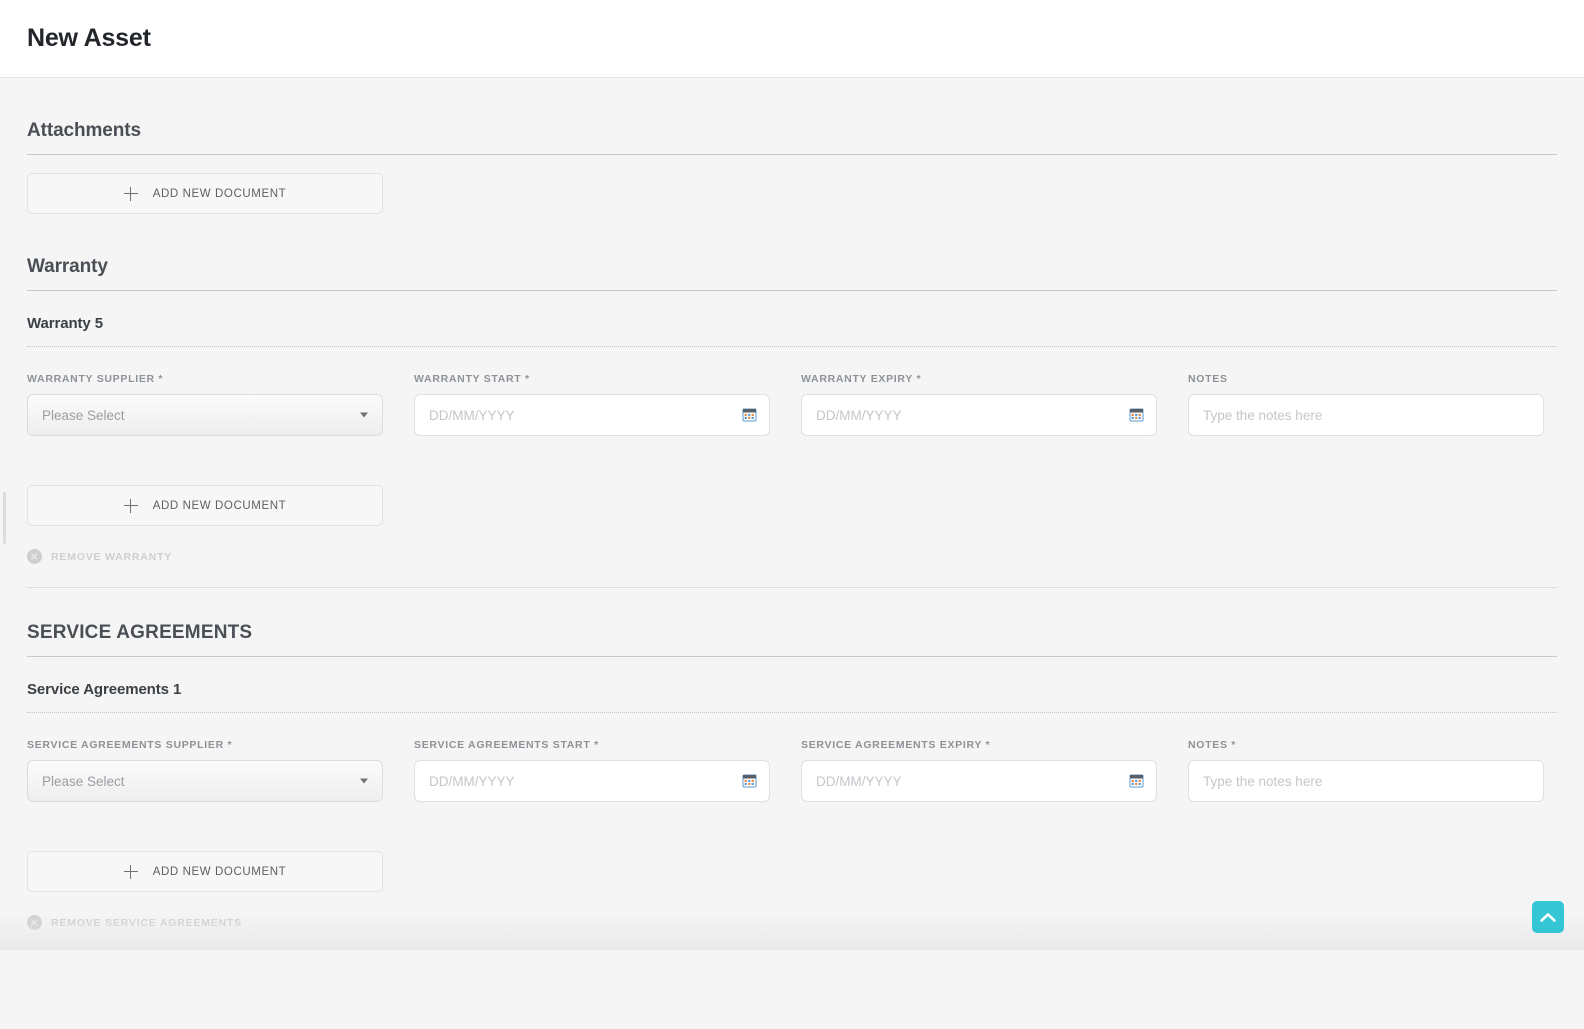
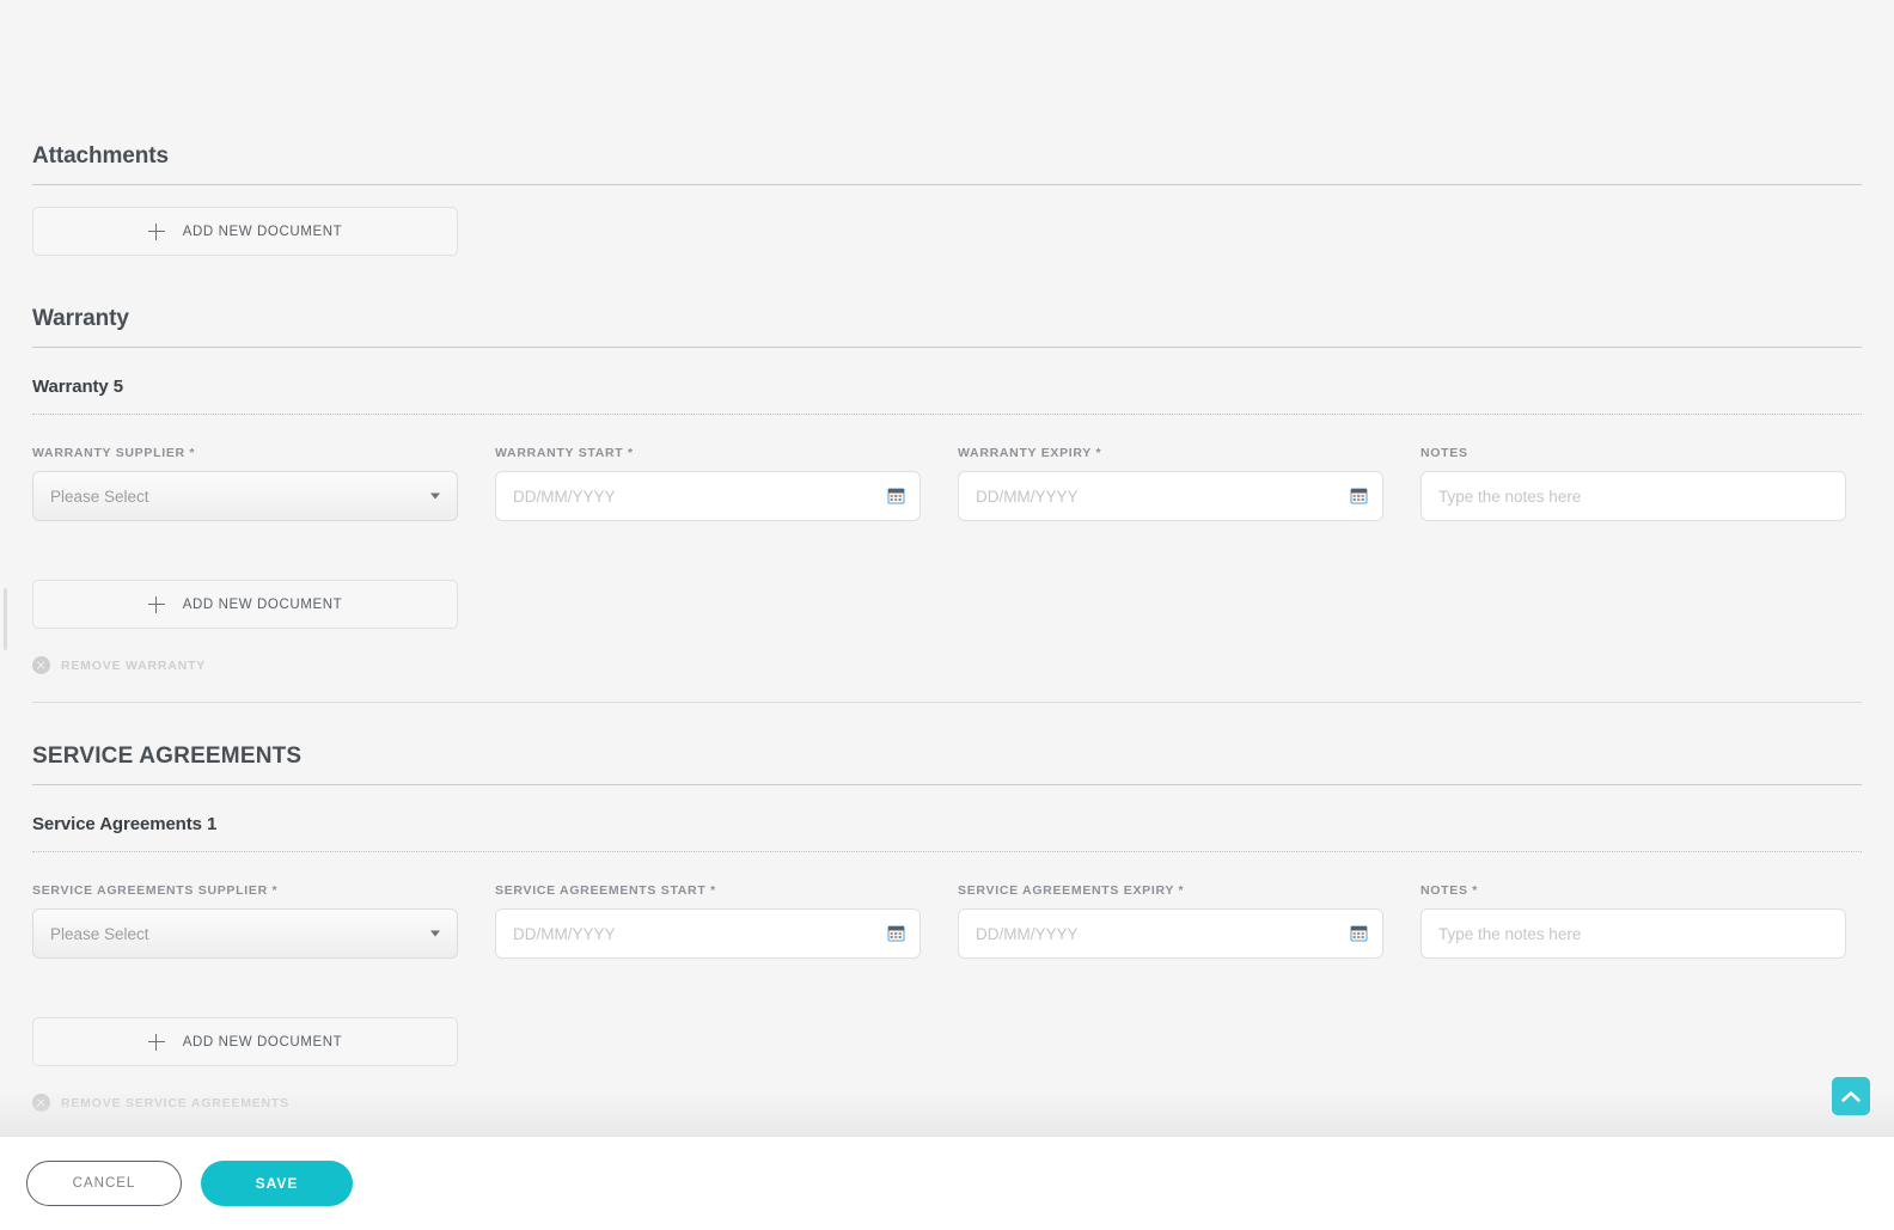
- New Asset
  Attachments
  ADD NEW DOCUMENT
  Warranty
  Warranty 5
  WARRANTY SUPPLIER *
  Please Select
  WARRANTY START *
  DD/MM/YYYY
  WARRANTY EXPIRY *
  DD/MM/YYYY
  NOTES
  Type the notes here
  ADD NEW DOCUMENT
  REMOVE WARRANTY
  SERVICE AGREEMENTS
  Service Agreements 1
  SERVICE AGREEMENTS SUPPLIER *
  Please Select
  SERVICE AGREEMENTS START *
  DD/MM/YYYY
  SERVICE AGREEMENTS EXPIRY *
  DD/MM/YYYY
  NOTES *
  Type the notes here
  ADD NEW DOCUMENT
+ CANCEL
+ SAVE
